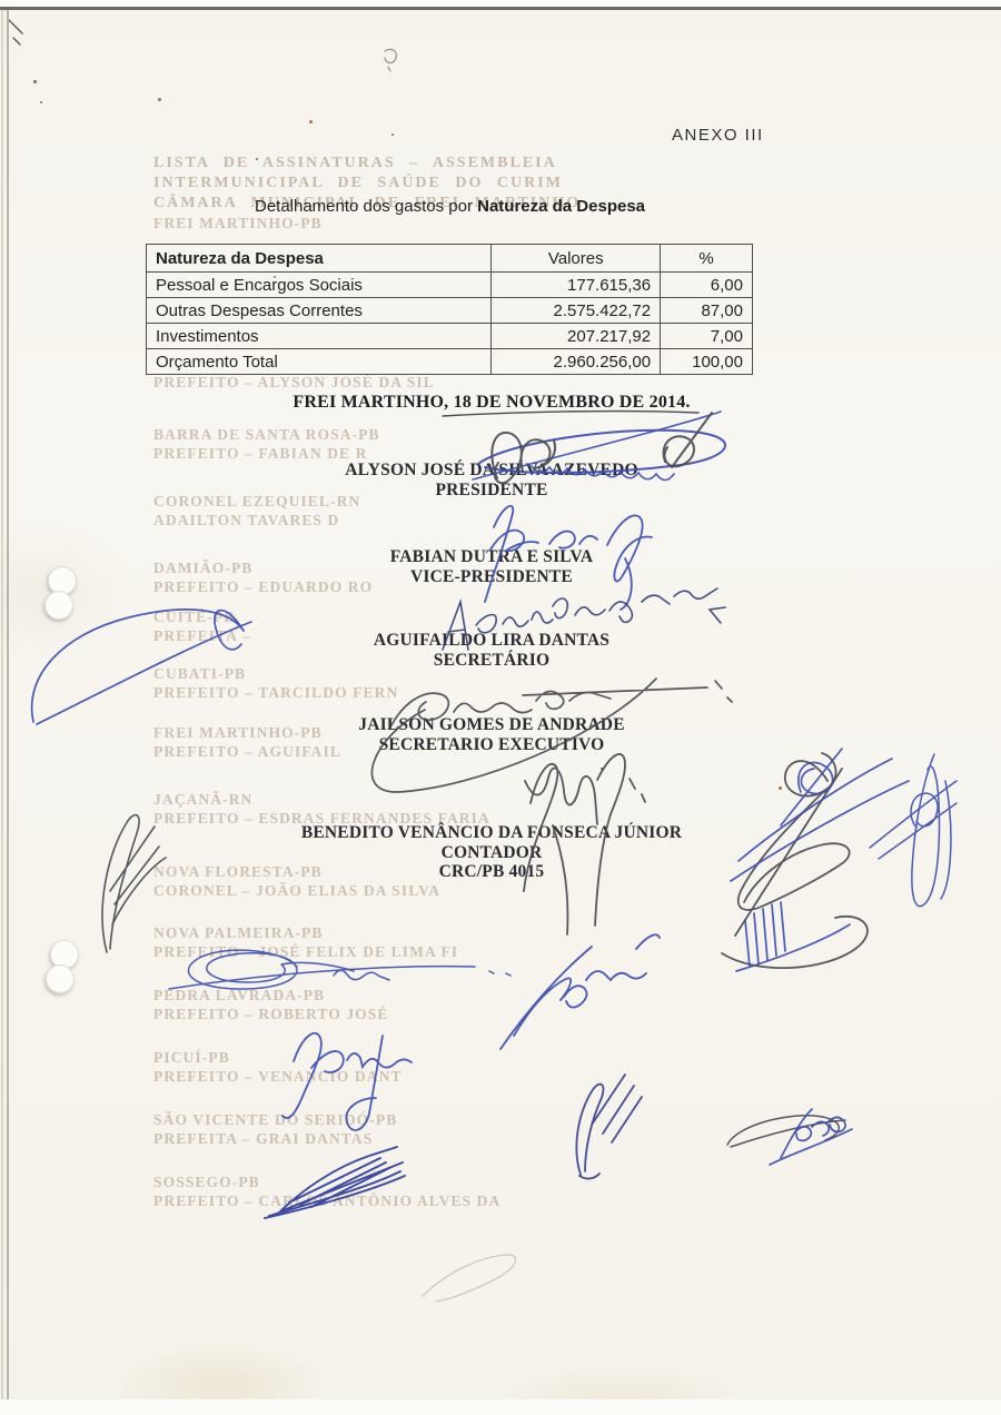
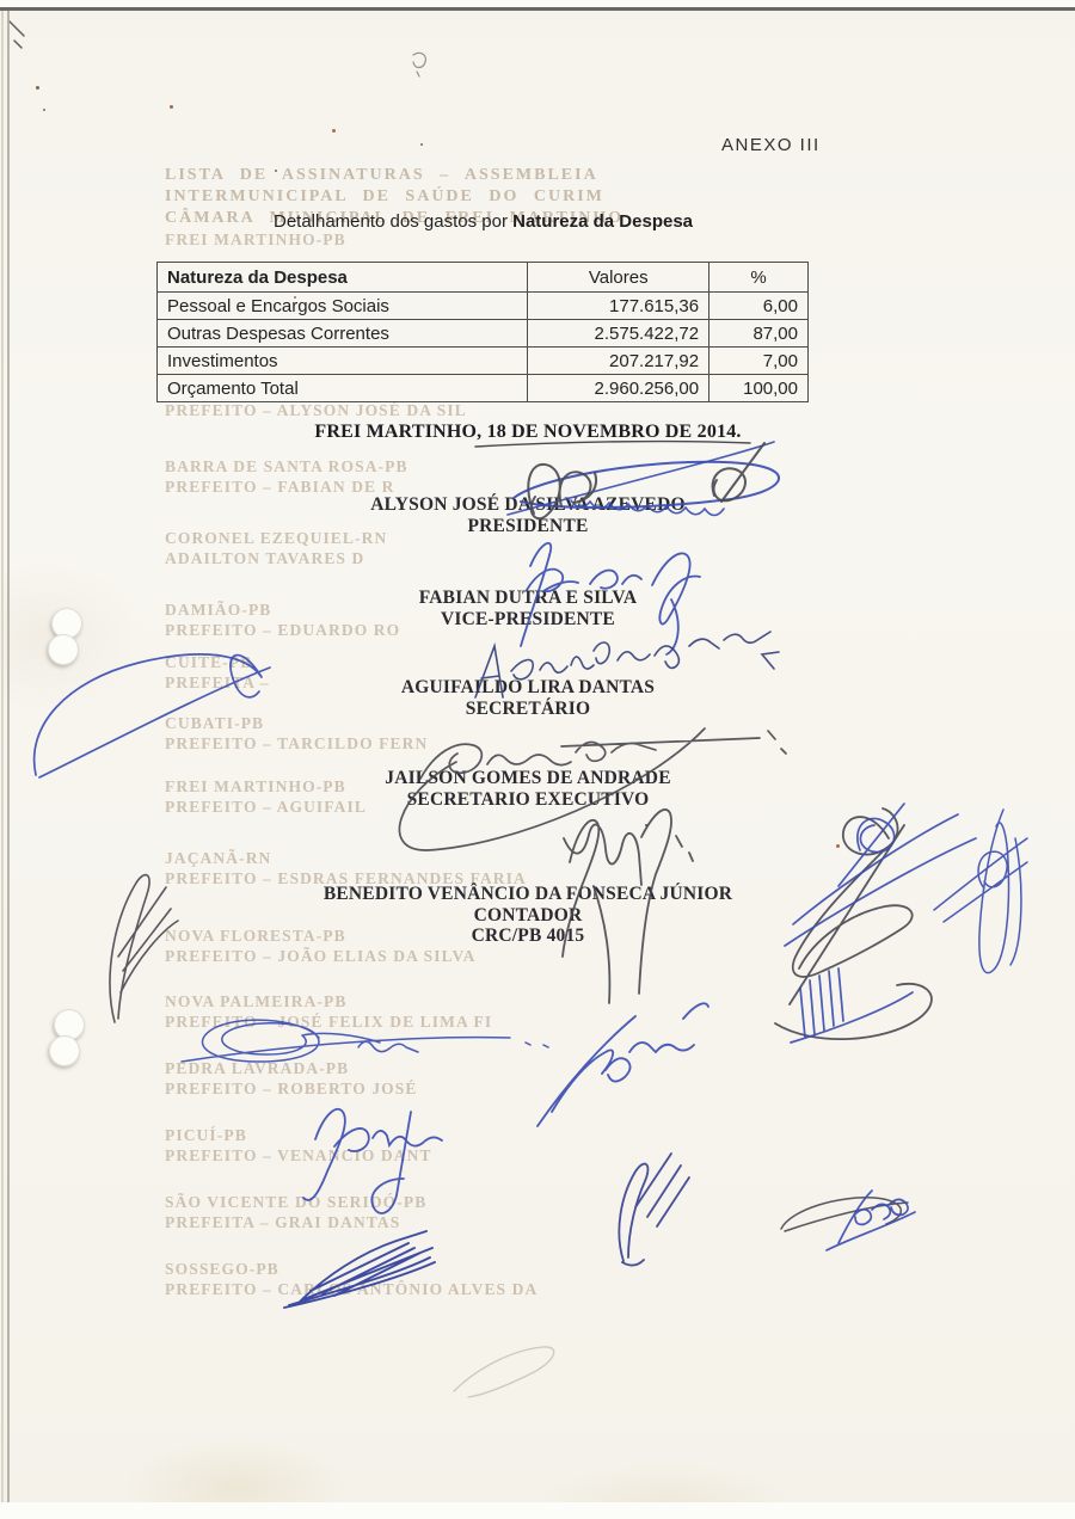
  LISTA DE ASSINATURAS – ASSEMBLEIA
  INTERMUNICIPAL DE SAÚDE DO CURIM
  CÂMARA MUNICIPAL DE FREI MARTINHO
  FREI MARTINHO-PB
  PREFEITO – ALYSON JOSÉ DA SIL
  BARRA DE SANTA ROSA-PB
  PREFEITO – FABIAN DE R
  CORONEL EZEQUIEL-RN
  ADAILTON TAVARES D
  DAMIÃO-PB
  PREFEITO – EDUARDO RO
  CUITÉ-PB
  PREFEITA –
  CUBATI-PB
  PREFEITO – TARCILDO FERN
  FREI MARTINHO-PB
  PREFEITO – AGUIFAIL
  JAÇANÃ-RN
  PREFEITO – ESDRAS FERNANDES FARIA
  NOVA FLORESTA-PB
- CORONEL – JOÃO ELIAS DA SILVA
+ PREFEITO – JOÃO ELIAS DA SILVA
  NOVA PALMEIRA-PB
  PREFEIO –OSÉ FELIX DE LIMA FI
  PEDRA LAVRADA-PB
  PREFEITO – ROBERTO JOSÉ
  PICUÍ-PB
  PREFEITO – VENACIO DANT
  SÃO VICENTE DO SERIDÓ-PB
  PREFEITA – GRAI DANTAS
  SOSSEGO-PB
  PREFEITO – CARLO ANTÔNIO ALVES DA
  ANEXO III
  Detalhamento dos gastos por Natureza da Despesa
  Natureza da Despesa	Valores	%
  Pessoal e Encargos Sociais	177.615,36	6,00
  Outras Despesas Correntes	2.575.422,72	87,00
  Investimentos	207.217,92	7,00
  Orçamento Total	2.960.256,00	100,00
  FREI MARTINHO, 18 DE NOVEMBRO DE 2014.
  ALYSON JOSÉ DAILVA AZEVE
  PRESIDENTE
  FABIAN DUTRA E SILVA
  VICE-PRESIDENTE
  AGUIFAILO LIRA DANTAS
  SECRETÁRIO
  JAION GOMES DE ANDRADE
  ECRETARIO EXECUTIVO
  BENEDITO VENÂNCIO DA FONSECA JÚNIOR
  CONTADOR
  CRC/PB 4015
